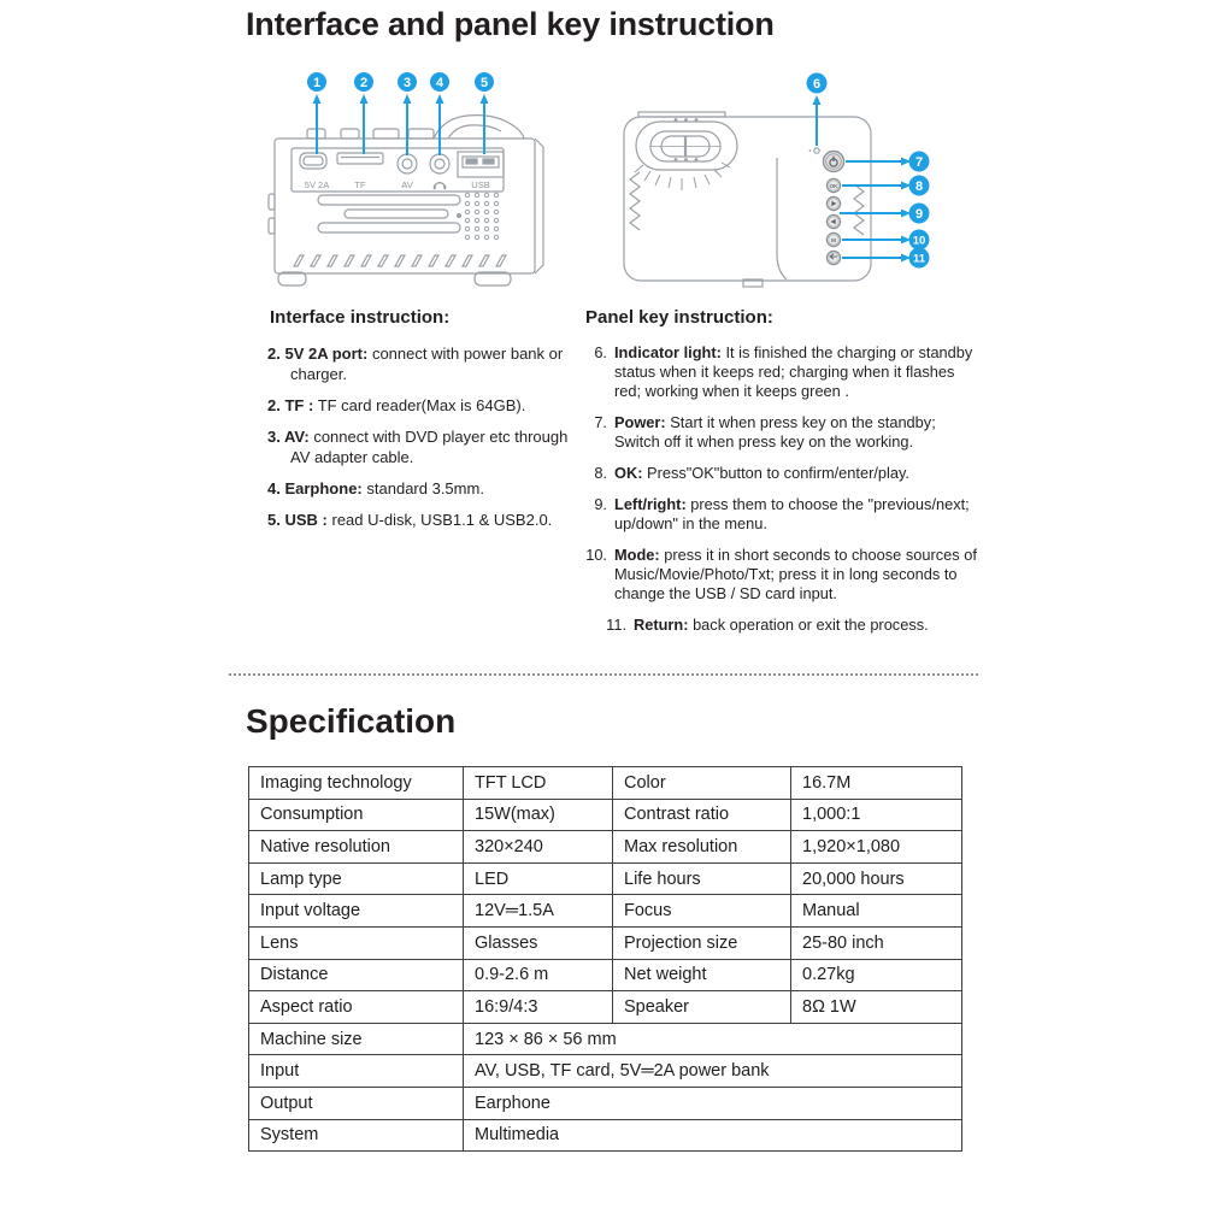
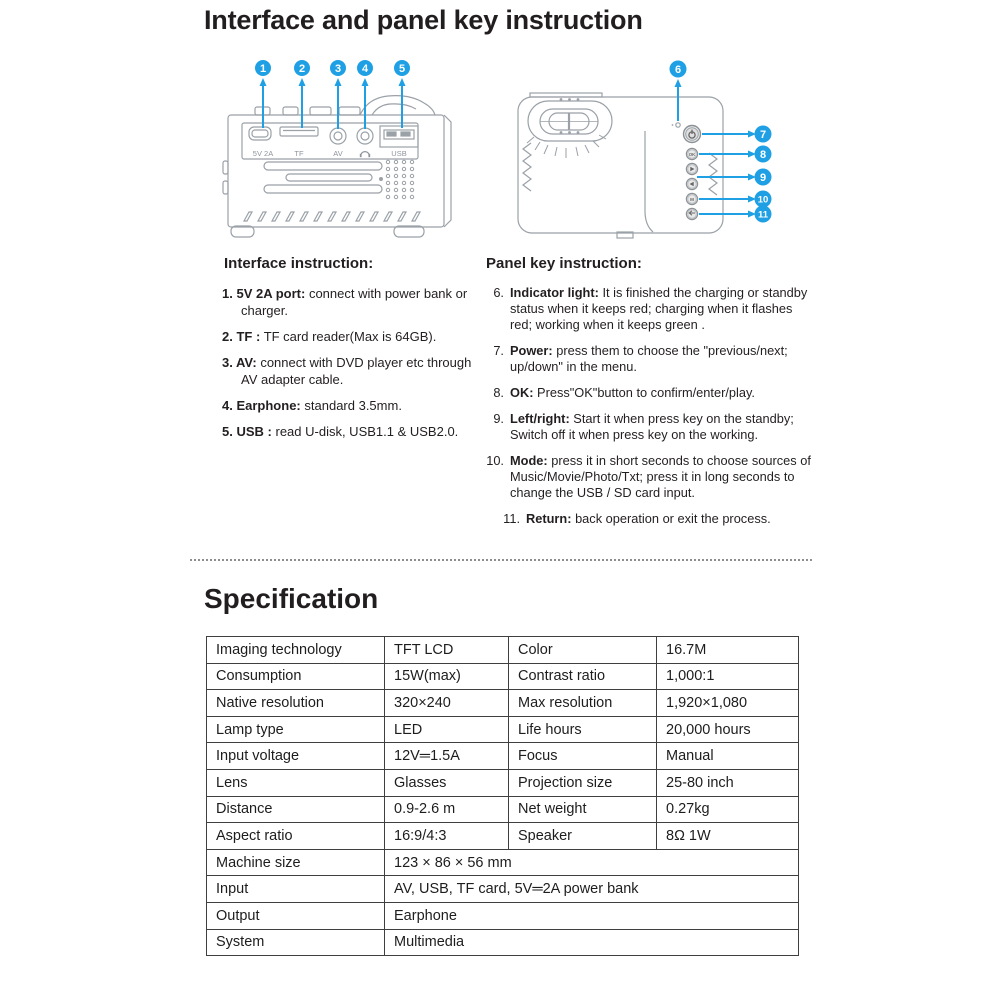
  Interface and panel key instruction
  5V 2A
  TF
  AV
  USB
  1
  2
  3
  4
  5
  6
  7
  8
  9
  10
  11
  Interface instruction:
- 2. 5V 2A port: connect with power bank or charger.
+ 1. 5V 2A port: connect with power bank or charger.
  2. TF : TF card reader(Max is 64GB).
  3. AV: connect with DVD player etc through AV adapter cable.
  4. Earphone: standard 3.5mm.
  5. USB : read U-disk, USB1.1 & USB2.0.
  Panel key instruction:
  6.
  Indicator light: It is finished the charging or standby status when it keeps red; charging when it flashes red; working when it keeps green .
  7.
- Power: Start it when press key on the standby; Switch off it when press key on the working.
+ Power: press them to choose the "previous/next; up/down" in the menu.
  8.
  OK: Press"OK"button to confirm/enter/play.
  9.
- Left/right: press them to choose the "previous/next; up/down" in the menu.
+ Left/right: Start it when press key on the standby; Switch off it when press key on the working.
  10.
  Mode: press it in short seconds to choose sources of Music/Movie/Photo/Txt; press it in long seconds to change the USB / SD card input.
  11.
  Return: back operation or exit the process.
  Specification
  Imaging technology	TFT LCD	Color	16.7M
  Consumption	15W(max)	Contrast ratio	1,000:1
  Native resolution	320×240	Max resolution	1,920×1,080
  Lamp type	LED	Life hours	20,000 hours
  Input voltage	12V═1.5A	Focus	Manual
  Lens	Glasses	Projection size	25-80 inch
  Distance	0.9-2.6 m	Net weight	0.27kg
  Aspect ratio	16:9/4:3	Speaker	8Ω 1W
  Machine size	123 × 86 × 56 mm
  Input	AV, USB, TF card, 5V═2A power bank
  Output	Earphone
  System	Multimedia
